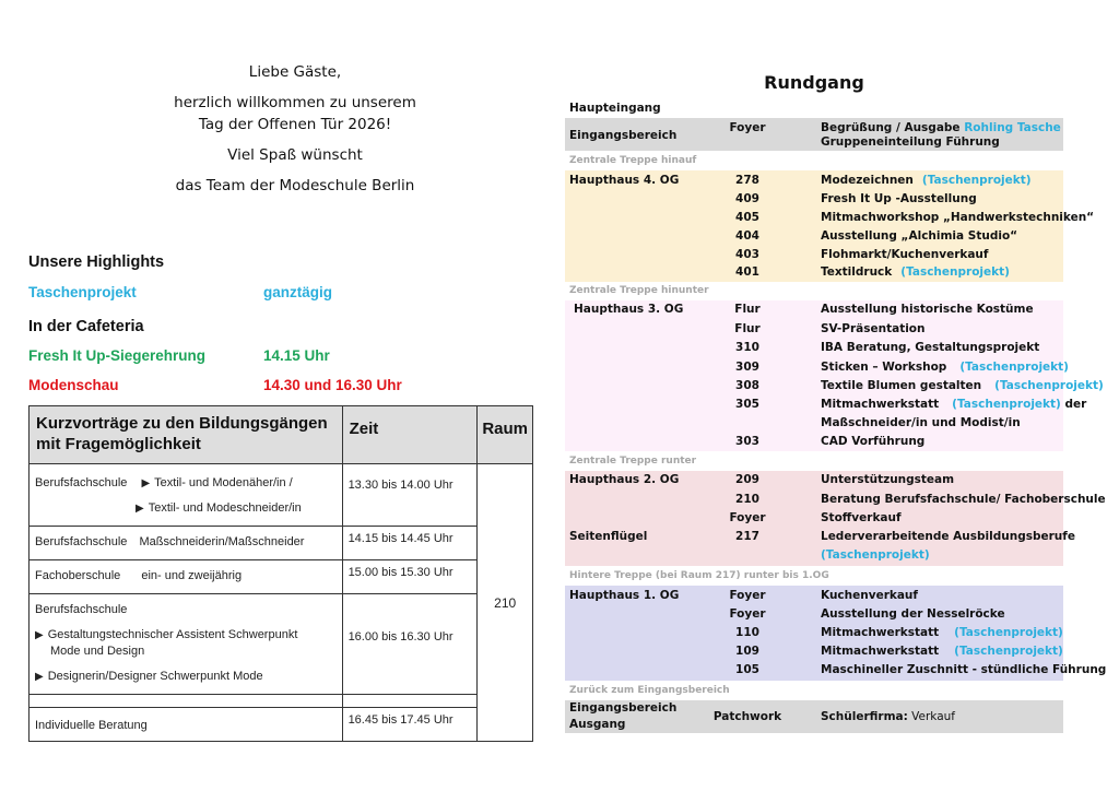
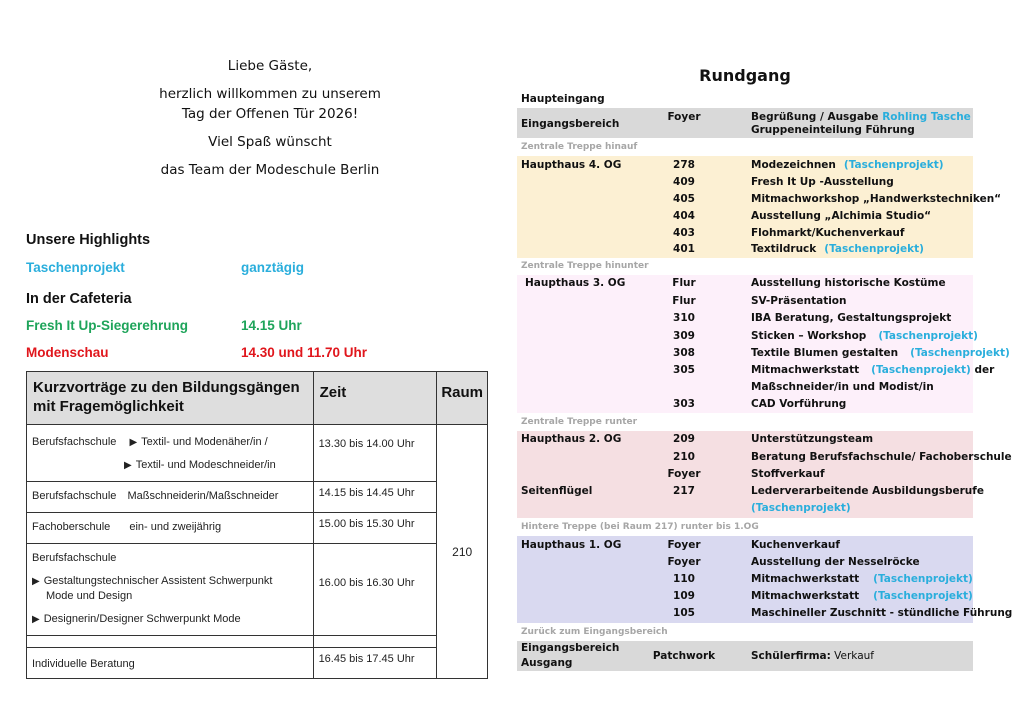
  Liebe Gäste,
  herzlich willkommen zu unserem
  Tag der Offenen Tür 2026!
  Viel Spaß wünscht
  das Team der Modeschule Berlin
  Unsere Highlights
  Taschenprojekt
  ganztägig
  In der Cafeteria
  Fresh It Up-Siegerehrung
  14.15 Uhr
  Modenschau
- 14.30 und 16.30 Uhr
+ 14.30 und 11.70 Uhr
  Kurzvorträge zu den Bildungsgängen mit Fragemöglichkeit	Zeit	Raum
  Berufsfachschule ▶ Textil- und Modenäher/in / ▶ Textil- und Modeschneider/in	13.30 bis 14.00 Uhr	210
  Berufsfachschule Maßschneiderin/Maßschneider	14.15 bis 14.45 Uhr
  Fachoberschule ein- und zweijährig	15.00 bis 15.30 Uhr
  Berufsfachschule ▶ Gestaltungstechnischer Assistent Schwerpunkt Mode und Design ▶ Designerin/Designer Schwerpunkt Mode	16.00 bis 16.30 Uhr
  Individuelle Beratung	16.45 bis 17.45 Uhr
  Rundgang
  Haupteingang
  Eingangsbereich
  Foyer
  Begrüßung / Ausgabe Rohling Tasche
  Gruppeneinteilung Führung
  Zentrale Treppe hinauf
  Haupthaus 4. OG
  278
  Modezeichnen (Taschenprojekt)
  409
  Fresh It Up -Ausstellung
  405
  Mitmachworkshop „Handwerkstechniken“
  404
  Ausstellung „Alchimia Studio“
  403
  Flohmarkt/Kuchenverkauf
  401
  Textildruck (Taschenprojekt)
  Zentrale Treppe hinunter
  Haupthaus 3. OG
  Flur
  Ausstellung historische Kostüme
  Flur
  SV-Präsentation
  310
  IBA Beratung, Gestaltungsprojekt
  309
  Sticken – Workshop (Taschenprojekt)
  308
  Textile Blumen gestalten (Taschenprojekt)
  305
  Mitmachwerkstatt (Taschenprojekt) der
  Maßschneider/in und Modist/in
  303
  CAD Vorführung
  Zentrale Treppe runter
  Haupthaus 2. OG
  209
  Unterstützungsteam
  210
  Beratung Berufsfachschule/ Fachoberschule
  Foyer
  Stoffverkauf
  Seitenflügel
  217
  Lederverarbeitende Ausbildungsberufe
  (Taschenprojekt)
  Hintere Treppe (bei Raum 217) runter bis 1.OG
  Haupthaus 1. OG
  Foyer
  Kuchenverkauf
  Foyer
  Ausstellung der Nesselröcke
  110
  Mitmachwerkstatt (Taschenprojekt)
  109
  Mitmachwerkstatt (Taschenprojekt)
  105
  Maschineller Zuschnitt - stündliche Führung
  Zurück zum Eingangsbereich
  Eingangsbereich
  Ausgang
  Patchwork
  Schülerfirma: Verkauf
